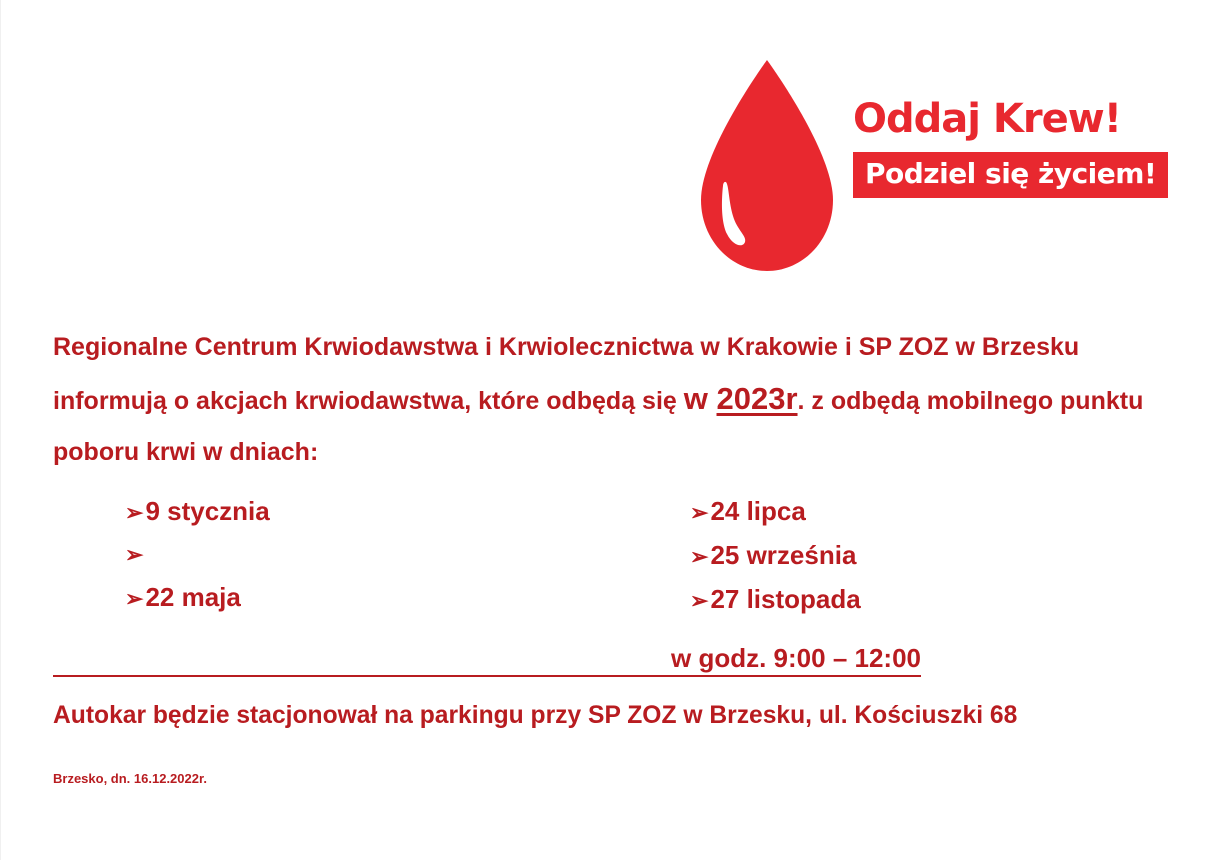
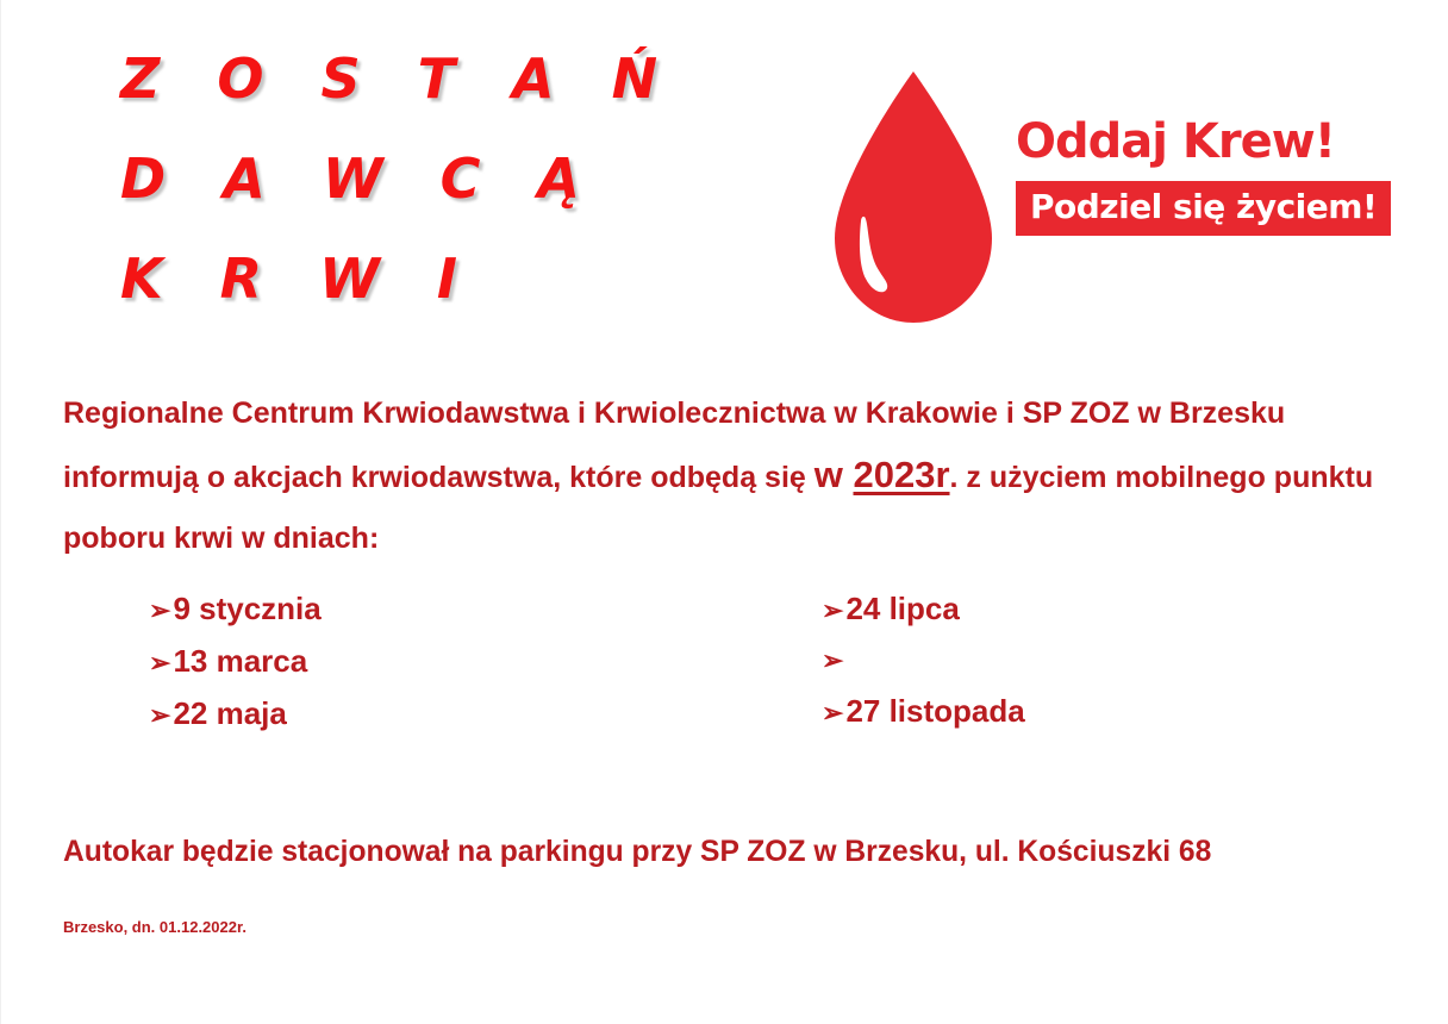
+ Z O S T A Ń
+ D A W C Ą
+ K R W I
  Oddaj Krew!
  Podziel się życiem!
- Regionalne Centrum Krwiodawstwa i Krwiolecznictwa w Krakowie i SP ZOZ w Brzesku informują o akcjach krwiodawstwa, które odbędą się w 2023r. z odbędą mobilnego punktu poboru krwi w dniach:
+ Regionalne Centrum Krwiodawstwa i Krwiolecznictwa w Krakowie i SP ZOZ w Brzesku informują o akcjach krwiodawstwa, które odbędą się w 2023r. z użyciem mobilnego punktu poboru krwi w dniach:
  ➢
  9 stycznia
  ➢
+ 13 marca
  ➢
  22 maja
  ➢
  24 lipca
  ➢
- 25 września
  ➢
  27 listopada
- w godz. 9:00 – 12:00
  Autokar będzie stacjonował na parkingu przy SP ZOZ w Brzesku, ul. Kościuszki 68
- Brzesko, dn. 16.12.2022r.
+ Brzesko, dn. 01.12.2022r.
